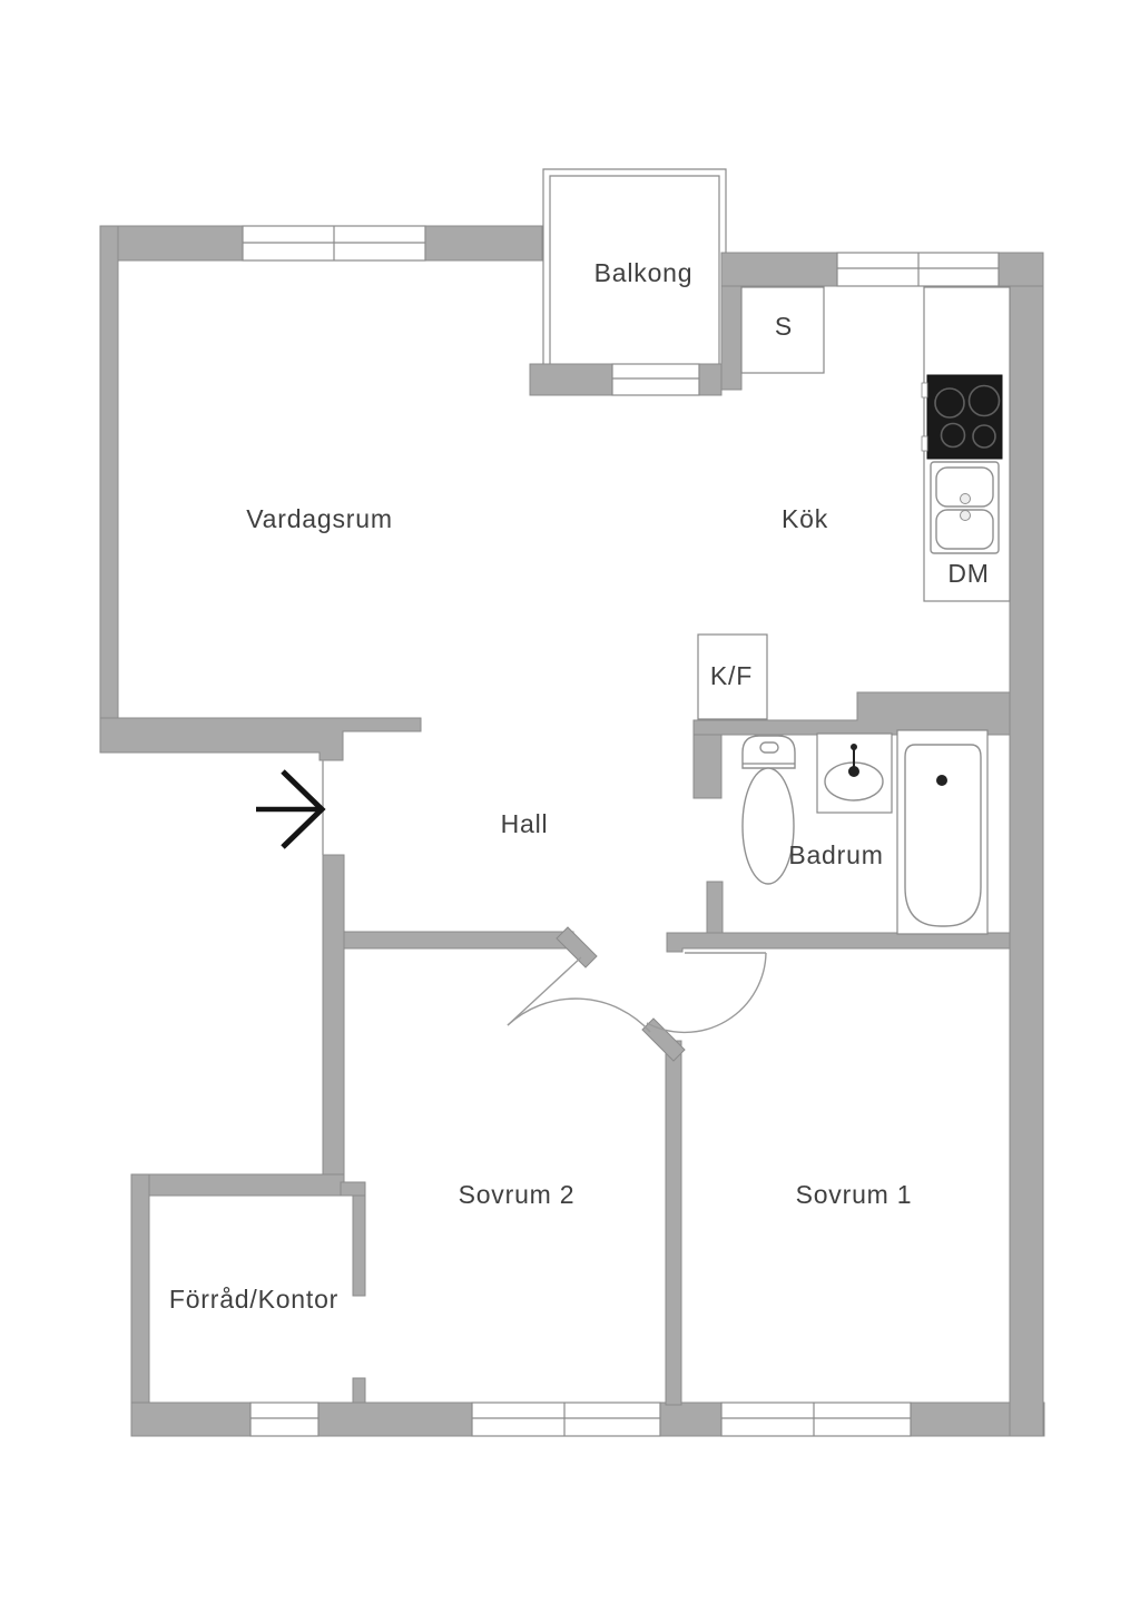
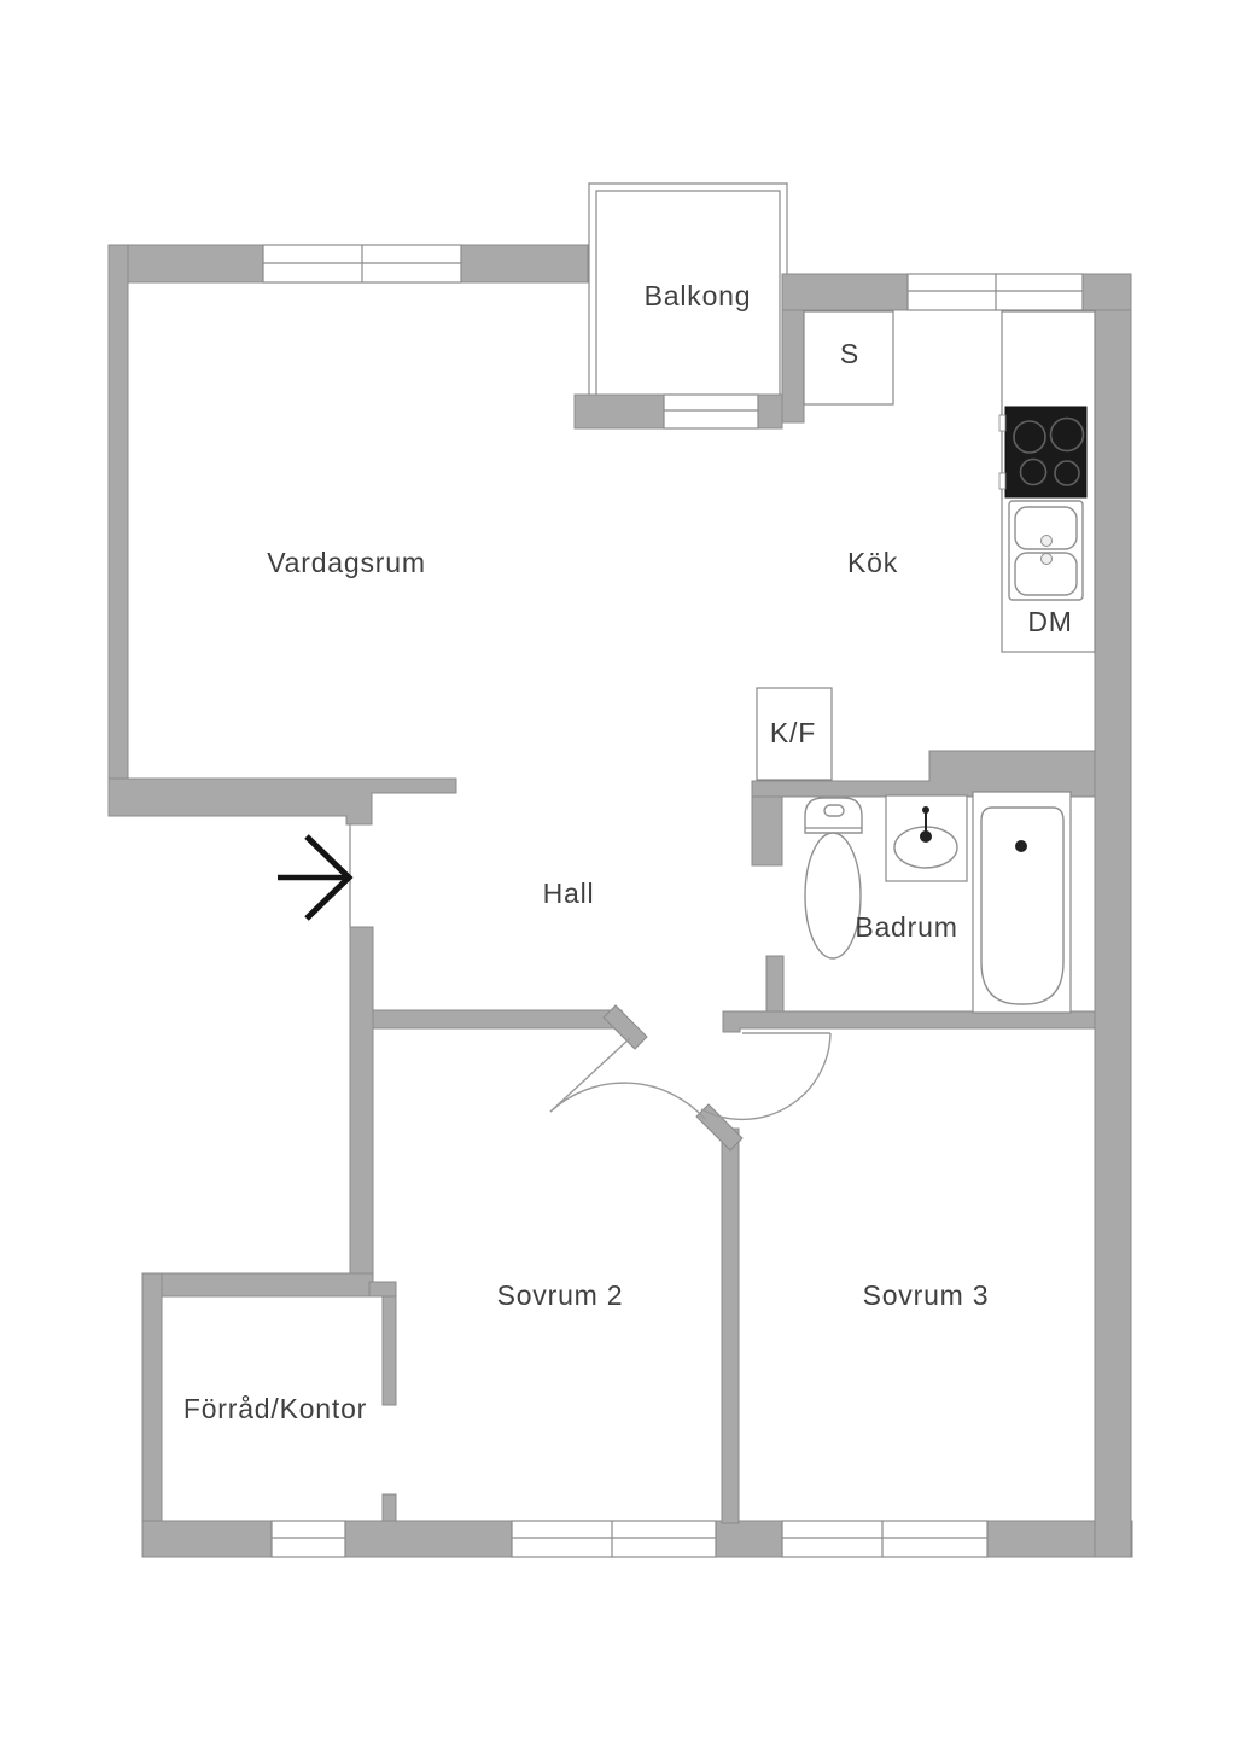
  Balkong
  S
  Vardagsrum
  Kök
  DM
  K/F
  Hall
  Badrum
  Sovrum 2
- Sovrum 1
+ Sovrum 3
  Förråd/Kontor
